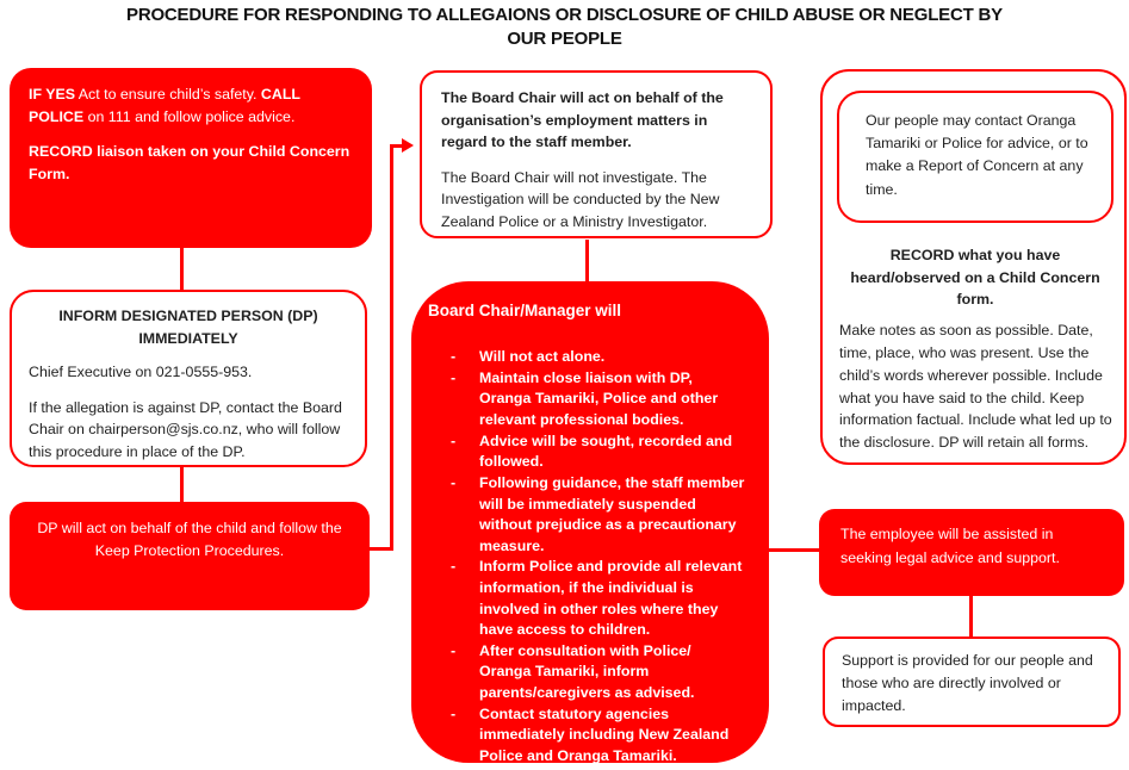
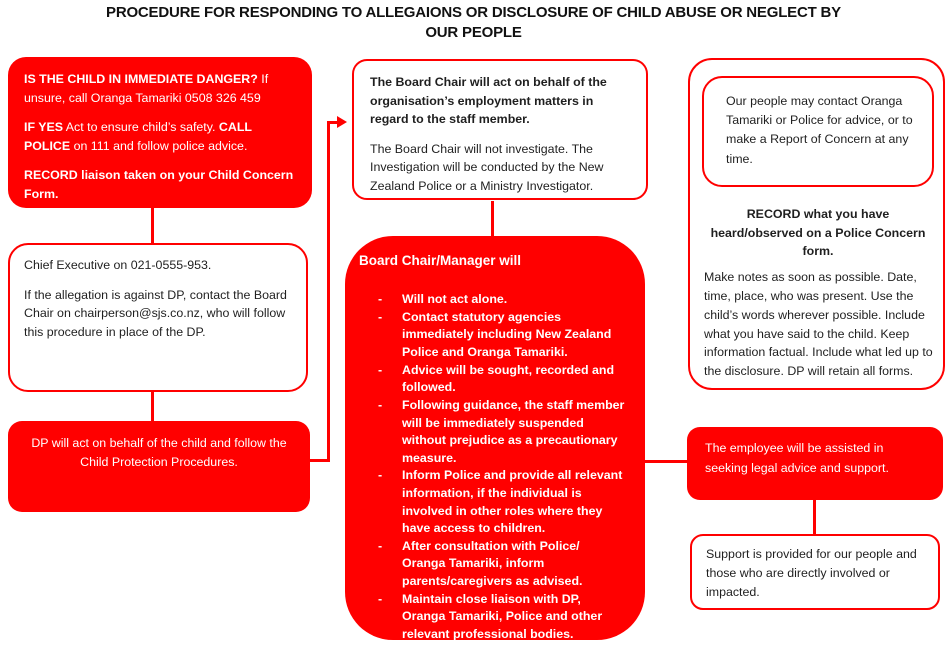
  PROCEDURE FOR RESPONDING TO ALLEGAIONS OR DISCLOSURE OF CHILD ABUSE OR NEGLECT BY
  OUR PEOPLE
+ IS THE CHILD IN IMMEDIATE DANGER? If unsure, call Oranga Tamariki 0508 326 459
  IF YES Act to ensure child’s safety. CALL POLICE on 111 and follow police advice.
  RECORD liaison taken on your Child Concern Form.
- INFORM DESIGNATED PERSON (DP) IMMEDIATELY
  Chief Executive on 021-0555-953.
  If the allegation is against DP, contact the Board Chair on chairperson@sjs.co.nz, who will follow this procedure in place of the DP.
- DP will act on behalf of the child and follow the Keep Protection Procedures.
+ DP will act on behalf of the child and follow the Child Protection Procedures.
  The Board Chair will act on behalf of the organisation’s employment matters in regard to the staff member.
  The Board Chair will not investigate. The Investigation will be conducted by the New Zealand Police or a Ministry Investigator.
  Board Chair/Manager will
  -
  Will not act alone.
  -
- Maintain close liaison with DP, Oranga Tamariki, Police and other relevant professional bodies.
+ Contact statutory agencies immediately including New Zealand Police and Oranga Tamariki.
  -
  Advice will be sought, recorded and followed.
  -
  Following guidance, the staff member will be immediately suspended without prejudice as a precautionary measure.
  -
  Inform Police and provide all relevant information, if the individual is involved in other roles where they have access to children.
  -
  After consultation with Police/ Oranga Tamariki, inform parents/caregivers as advised.
  -
- Contact statutory agencies immediately including New Zealand Police and Oranga Tamariki.
+ Maintain close liaison with DP, Oranga Tamariki, Police and other relevant professional bodies.
  Our people may contact Oranga Tamariki or Police for advice, or to make a Report of Concern at any time.
- RECORD what you have heard/observed on a Child Concern form.
+ RECORD what you have heard/observed on a Police Concern form.
  Make notes as soon as possible. Date, time, place, who was present. Use the child’s words wherever possible. Include what you have said to the child. Keep information factual. Include what led up to the disclosure. DP will retain all forms.
  The employee will be assisted in seeking legal advice and support.
  Support is provided for our people and those who are directly involved or impacted.
